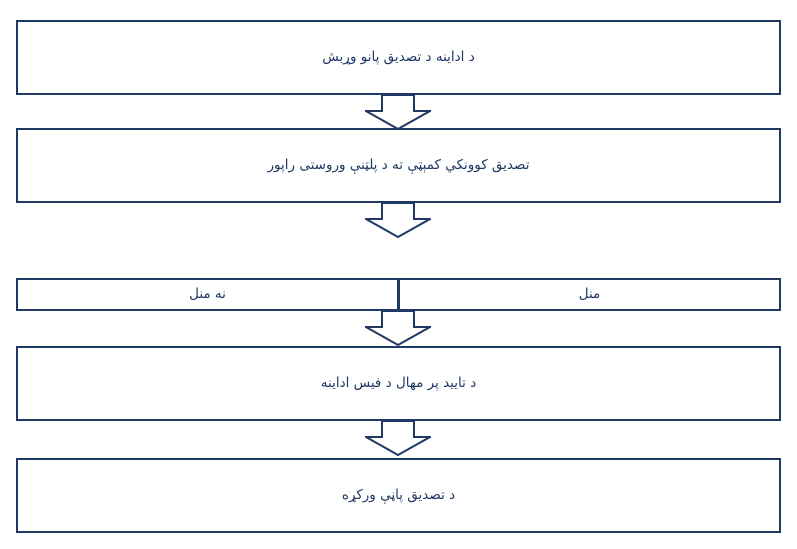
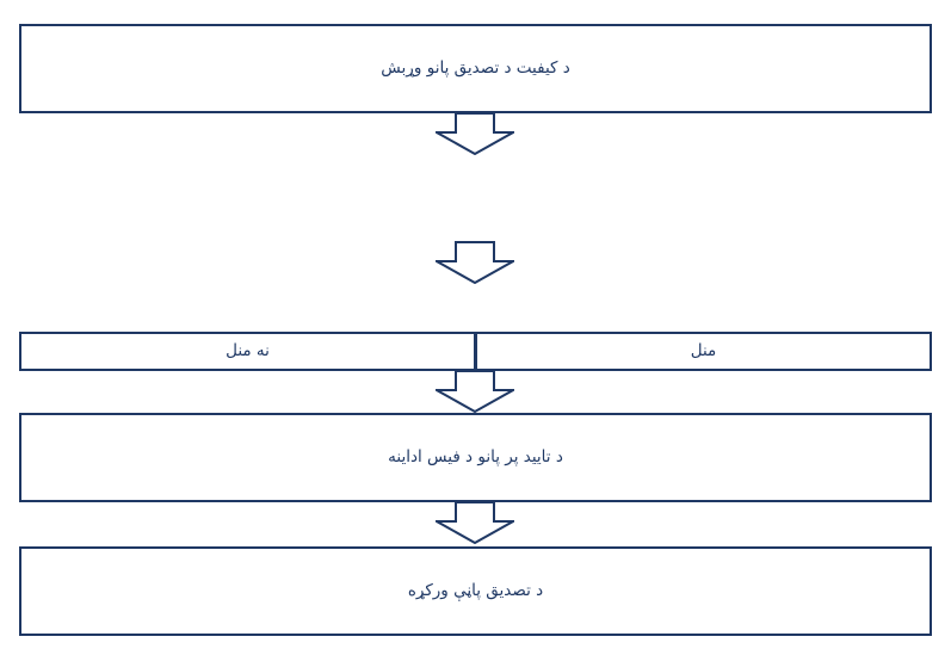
- د اداينه د تصدیق پانو وړبش
+ د کیفیت د تصدیق پانو وړبش
- تصدیق کوونکي کمېټې ته د پلټنې وروستی راپور
  نه منل
  منل
- د تاييد پر مهال د فيس اداينه
+ د تاييد پر پانو د فيس اداينه
  د تصدیق پاڼې ورکړه
